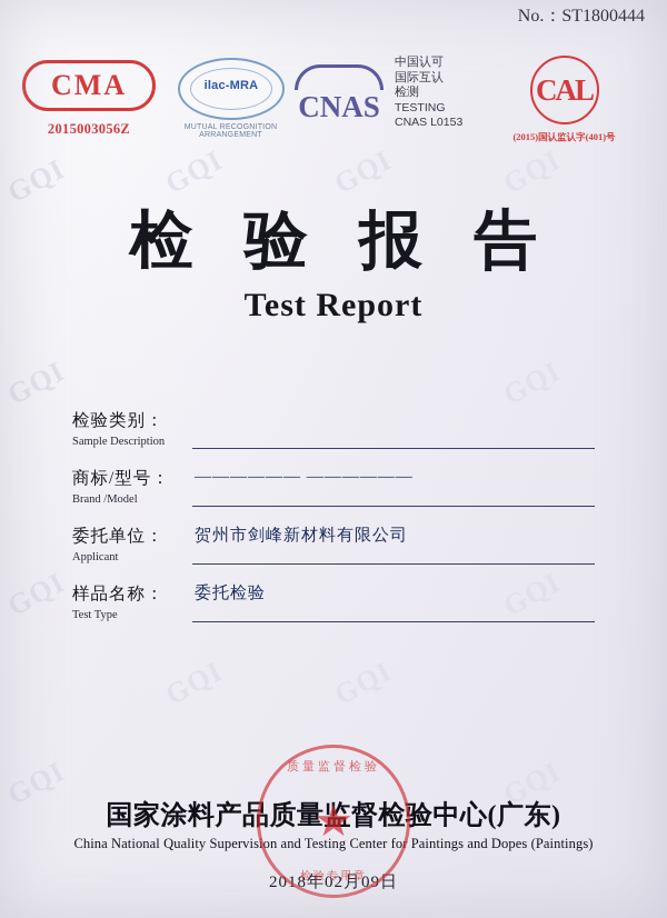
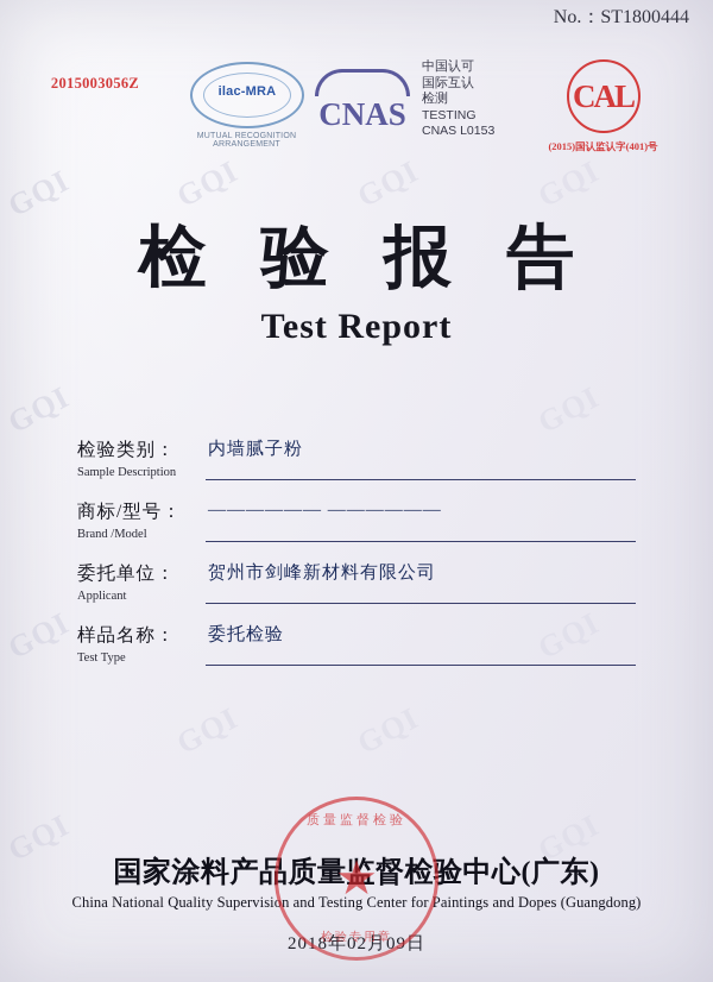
- CMA
  2015003056Z
  ilac-MRA
  CNAS
  中国认可
  国际互认
  检测
  TESTING
  CNAS L0153
  CAL
  (2015)国认监认字(401)号
  No.：ST1800444
  检 验 报 告
  Test Report
  检验类别：
  Sample Description
+ 内墙腻子粉
  商标/型号：
  Brand /Model
  —————— ——————
  委托单位：
  Applicant
  贺州市剑峰新材料有限公司
  样品名称：
  Test Type
  委托检验
  国家涂料产品质量监督检验中心(广东)
- China National Quality Supervision and Testing Center for Paintings and Dopes (Paintings)
+ China National Quality Supervision and Testing Center for Paintings and Dopes (Guangdong)
  2018年02月09日
  质量监督检验
  ★
  检验专用章
